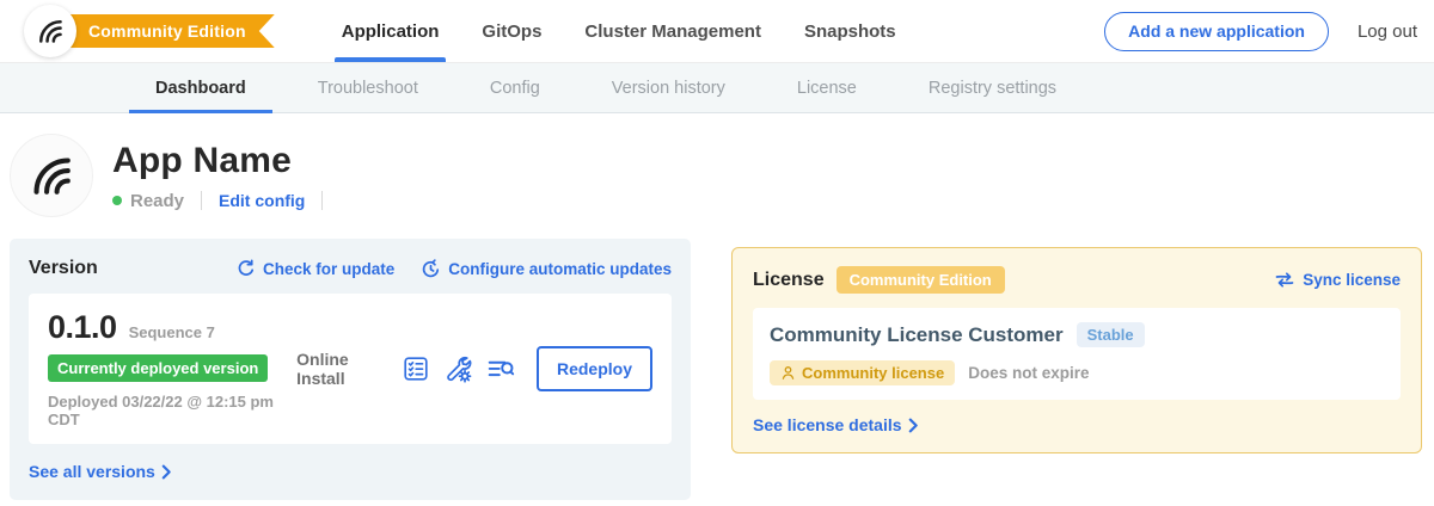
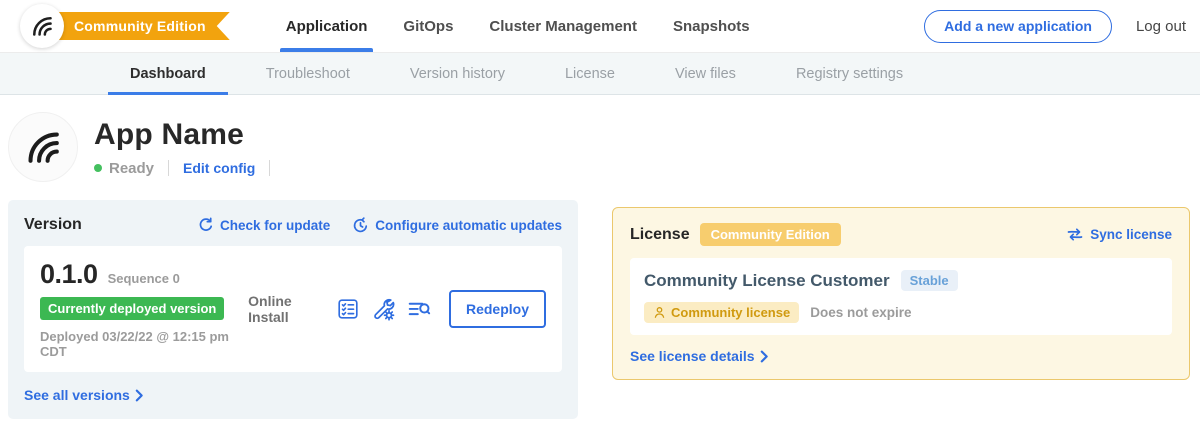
  Community Edition
  Application
  GitOps
  Cluster Management
  Snapshots
  Add a new application
  Log out
  Dashboard
  Troubleshoot
- Config
  Version history
  License
+ View files
  Registry settings
  App Name
  Ready
  Edit config
  Version
  Check for update
  Configure automatic updates
  0.1.0
- Sequence 7
+ Sequence 0
  Currently deployed version
  Deployed 03/22/22 @ 12:15 pm CDT
  Online Install
  Redeploy
  See all versions
  License
  Community Edition
  Sync license
  Community License Customer
  Stable
  Community license
  Does not expire
  See license details
